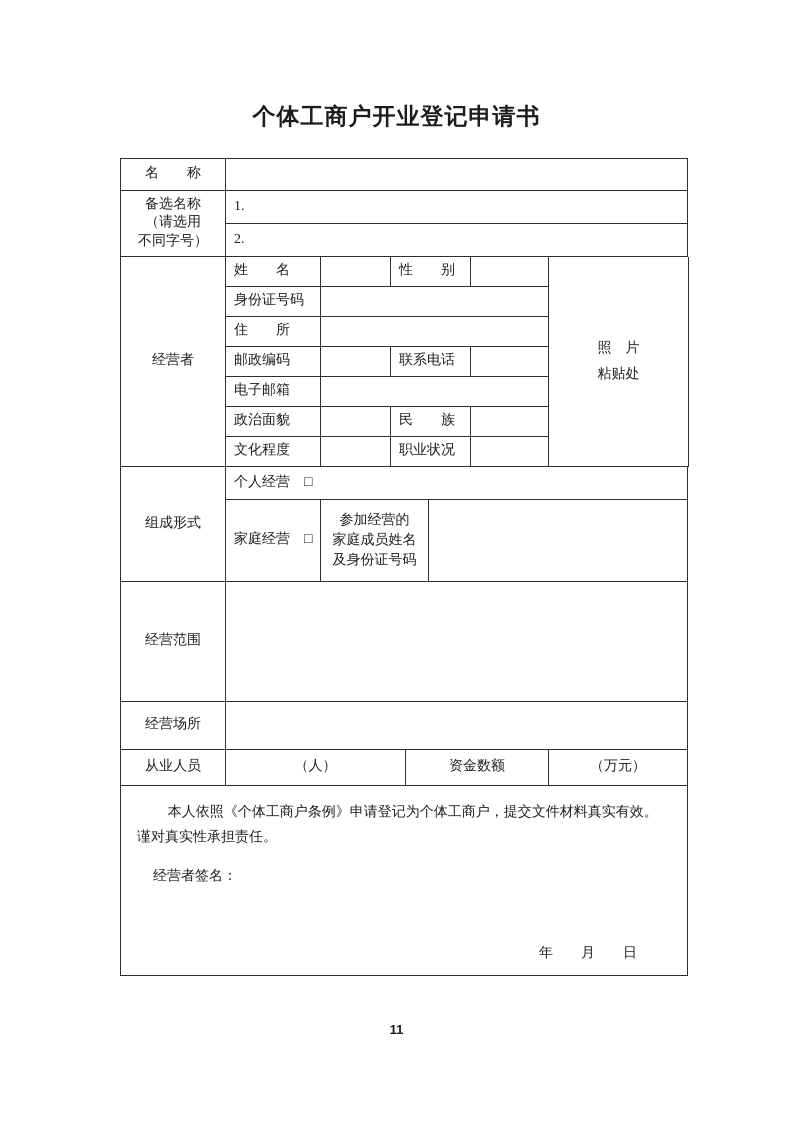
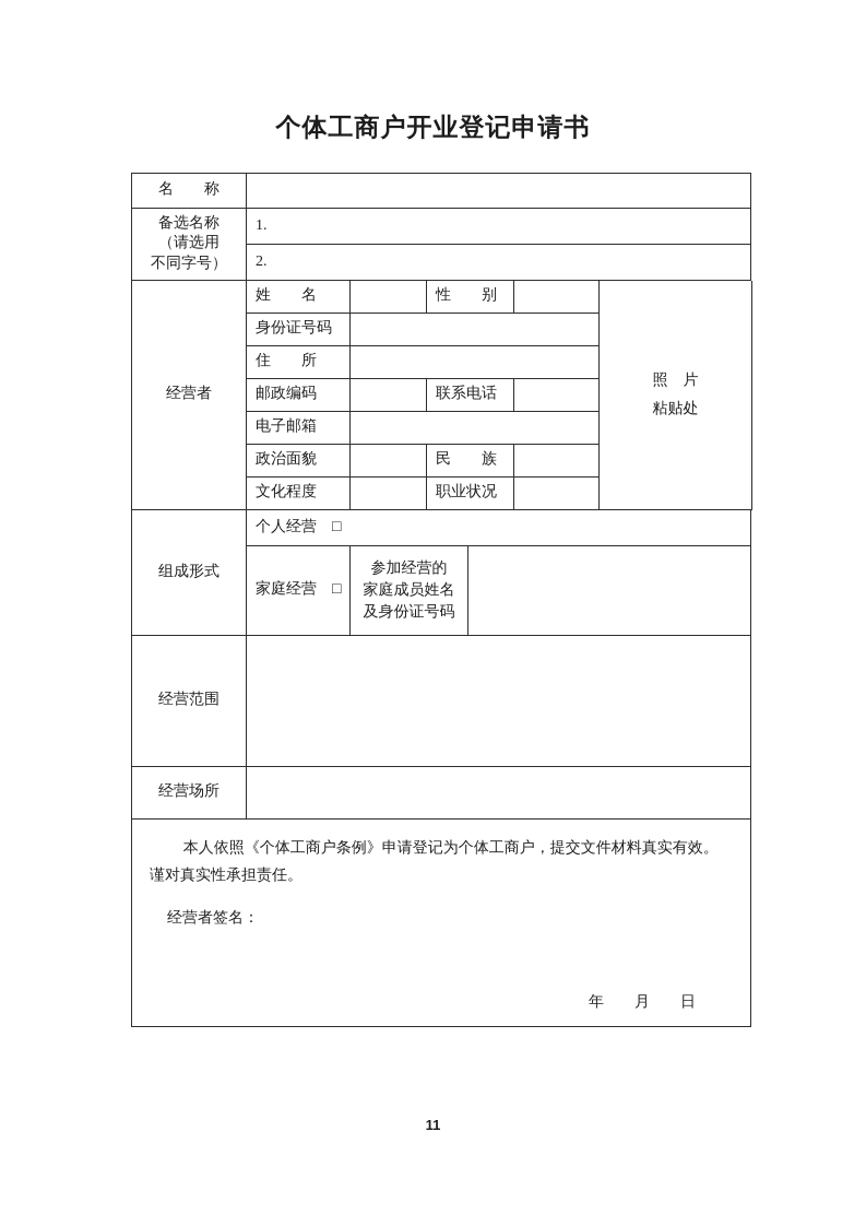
  个体工商户开业登记申请书
  名 称
  备选名称
  （请选用
  不同字号）
  1.
  2.
  经营者
  姓 名
  性 别
  身份证号码
  住 所
  邮政编码
  联系电话
  电子邮箱
  政治面貌
  民 族
  文化程度
  职业状况
  照 片
  粘贴处
  组成形式
  个人经营 □
  家庭经营 □
  参加经营的
  家庭成员姓名
  及身份证号码
  经营范围
  经营场所
- 从业人员
- （人）
- 资金数额
- （万元）
  本人依照《个体工商户条例》申请登记为个体工商户，提交文件材料真实有效。谨对真实性承担责任。
  经营者签名：
  年 月 日
  11
